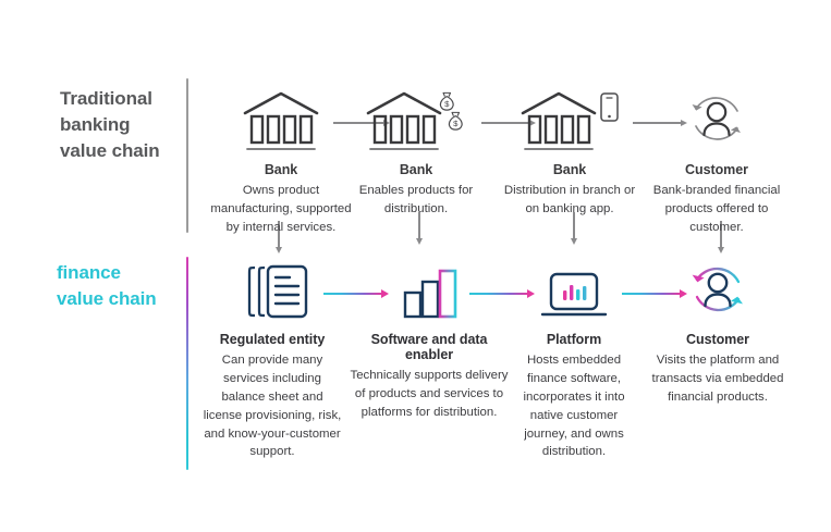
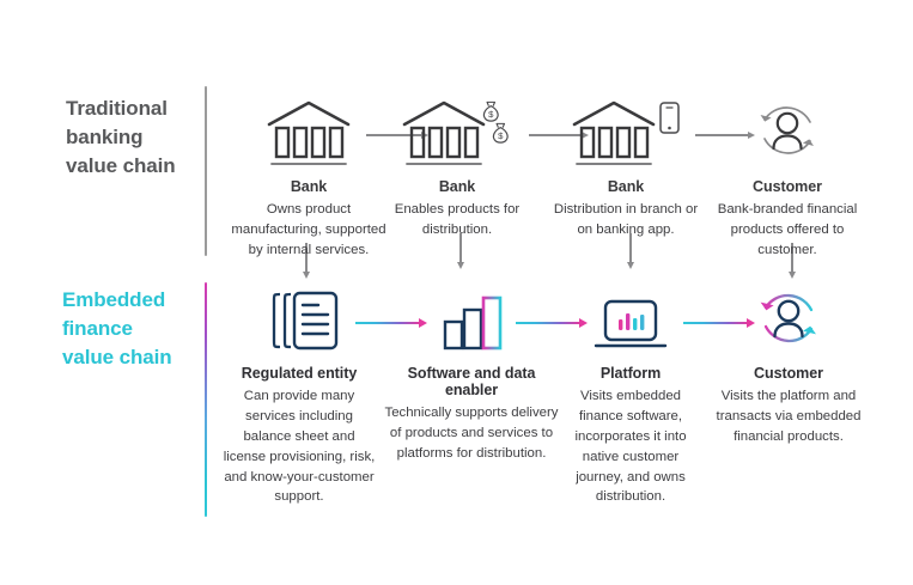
  Traditional
  banking
  value chain
+ Embedded
  finance
  value chain
  Bank
  Owns product manufacturing, supported by internal services.
  $
  $
  Bank
  Enables products for distribution.
  Bank
  Distribution in branch or on banking app.
  Customer
  Bank-branded financial products offered to customer.
  Regulated entity
  Can provide many services including balance sheet and license provisioning, risk, and know-your-customer support.
  Software and data enabler
  Technically supports delivery of products and services to platforms for distribution.
  Platform
- Hosts embedded finance software, incorporates it into native customer journey, and owns distribution.
+ Visits embedded finance software, incorporates it into native customer journey, and owns distribution.
  Customer
  Visits the platform and transacts via embedded financial products.
